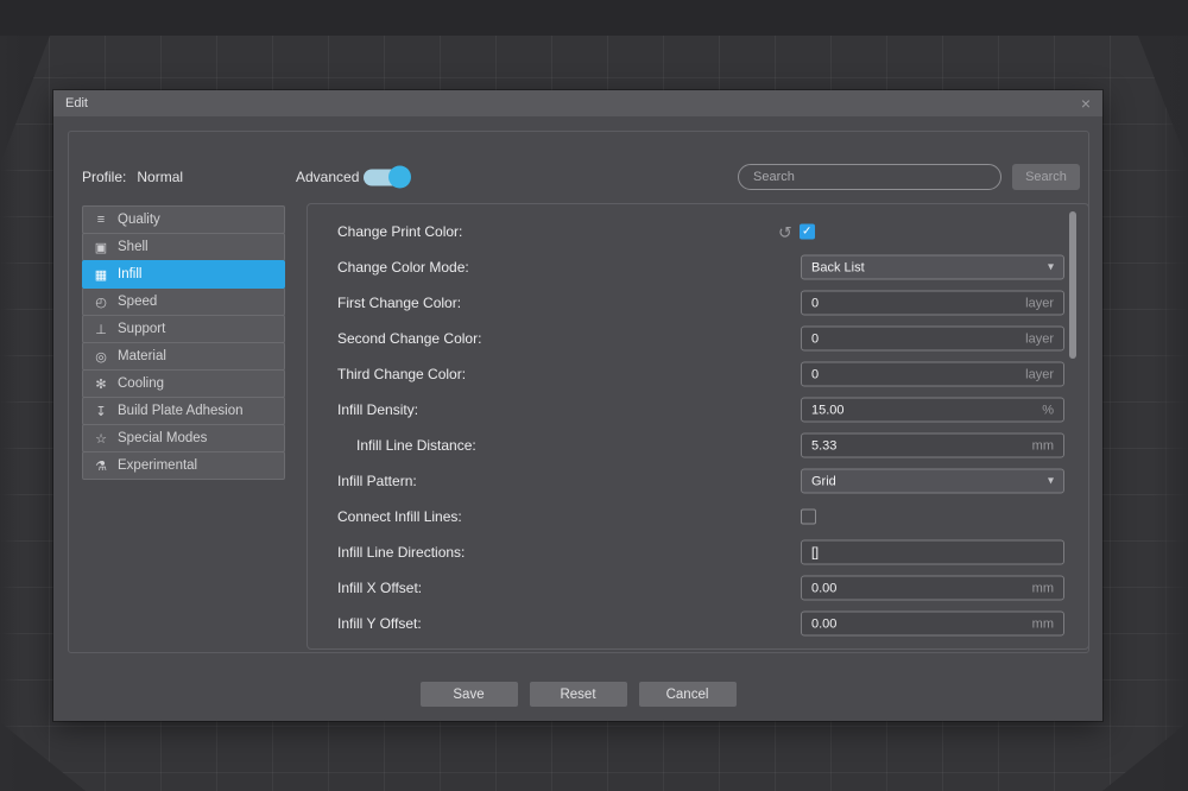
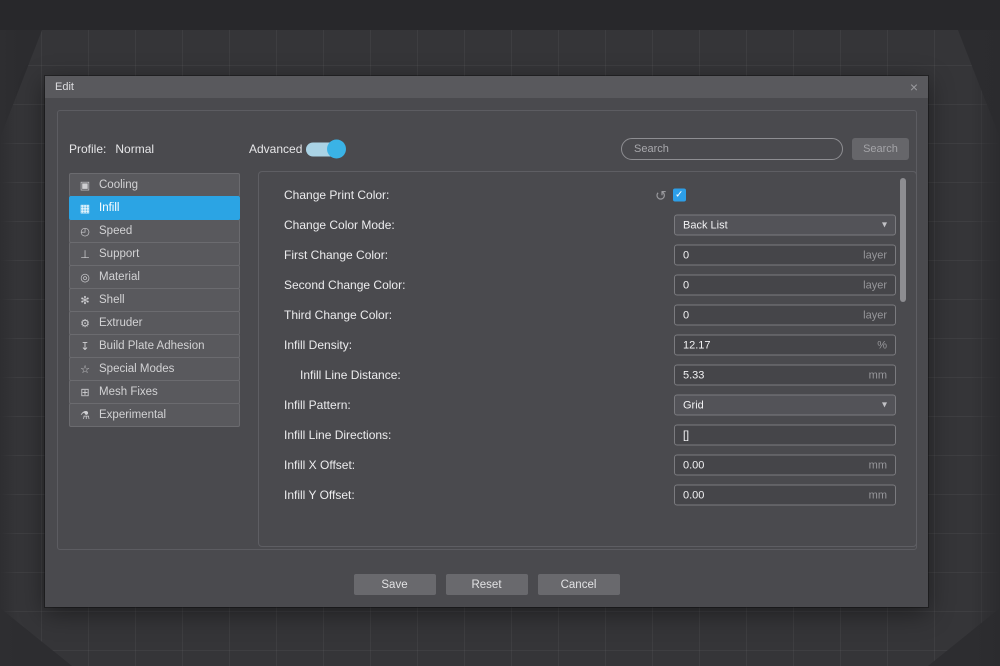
  Edit
  ×
  Profile: Normal
  Advanced
  Search
  Search
- ≡
- Quality
  ▣
- Shell
+ Cooling
  ▦
  Infill
  ◴
  Speed
  ⊥
  Support
  ◎
  Material
  ✻
- Cooling
+ Shell
+ ⚙
+ Extruder
  ↧
  Build Plate Adhesion
  ☆
  Special Modes
+ ⊞
+ Mesh Fixes
  ⚗
  Experimental
  Change Print Color:
  ↺
  ✓
  Change Color Mode:
  Back List
  ▾
  First Change Color:
  0
  layer
  Second Change Color:
  0
  layer
  Third Change Color:
  0
  layer
  Infill Density:
- 15.00
+ 12.17
  %
  Infill Line Distance:
  5.33
  mm
  Infill Pattern:
  Grid
  ▾
- Connect Infill Lines:
  Infill Line Directions:
  []
  Infill X Offset:
  0.00
  mm
  Infill Y Offset:
  0.00
  mm
  Save
  Reset
  Cancel
